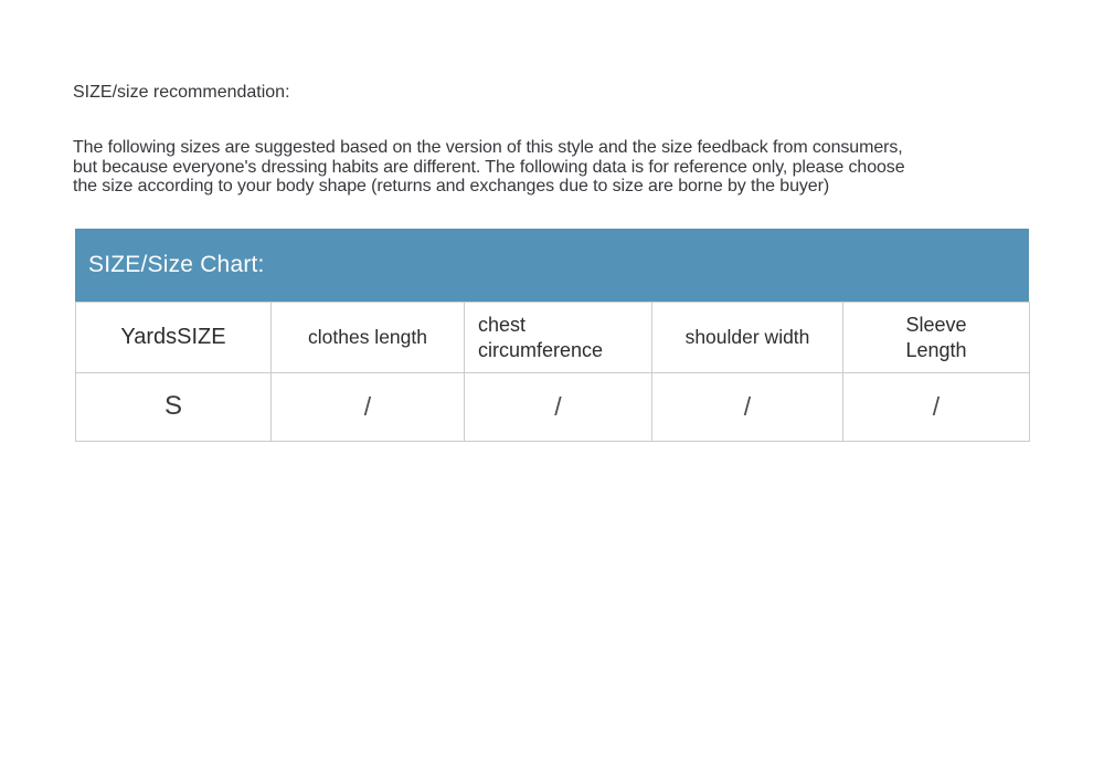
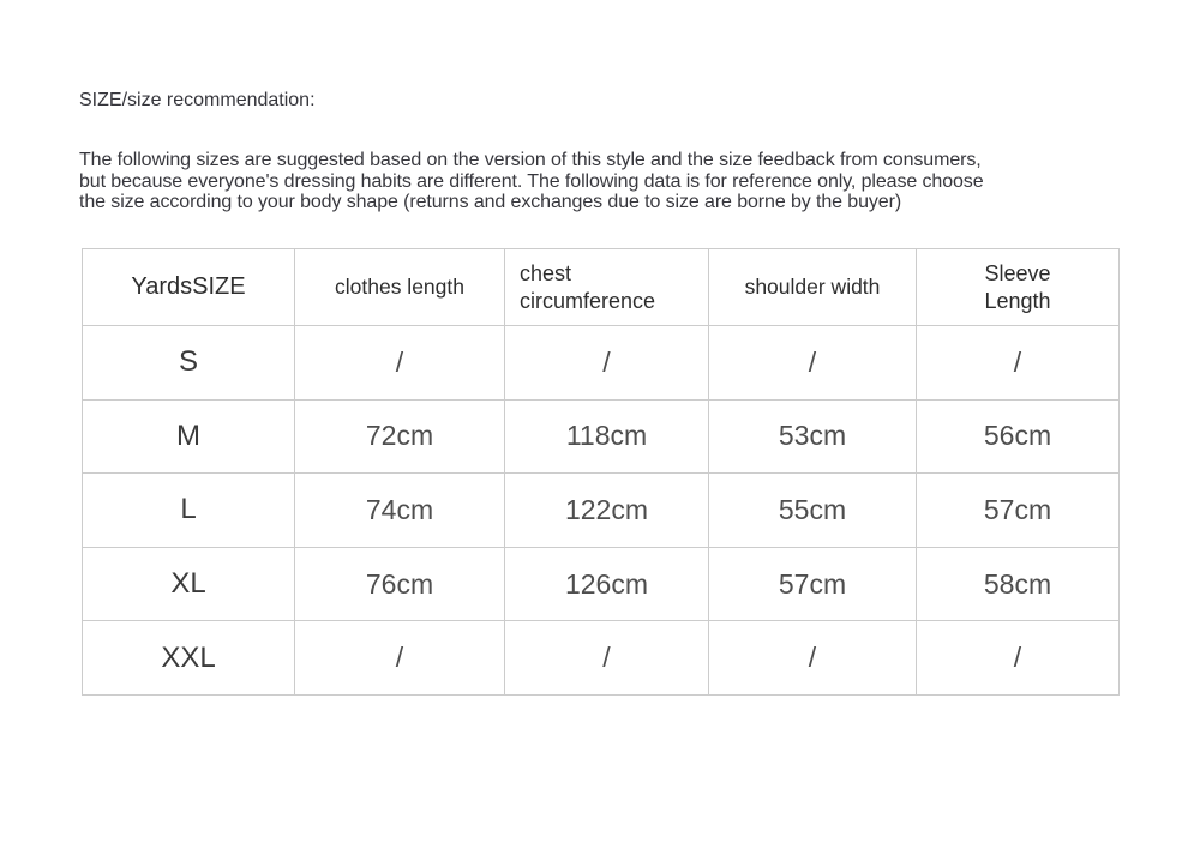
  SIZE/size recommendation:
  The following sizes are suggested based on the version of this style and the size feedback from consumers,
  but because everyone's dressing habits are different. The following data is for reference only, please choose
  the size according to your body shape (returns and exchanges due to size are borne by the buyer)
- SIZE/Size Chart:
  YardsSIZE	clothes length	chest circumference	shoulder width	Sleeve Length
  S	/	/	/	/
+ M	72cm	118cm	53cm	56cm
+ L	74cm	122cm	55cm	57cm
+ XL	76cm	126cm	57cm	58cm
+ XXL	/	/	/	/
